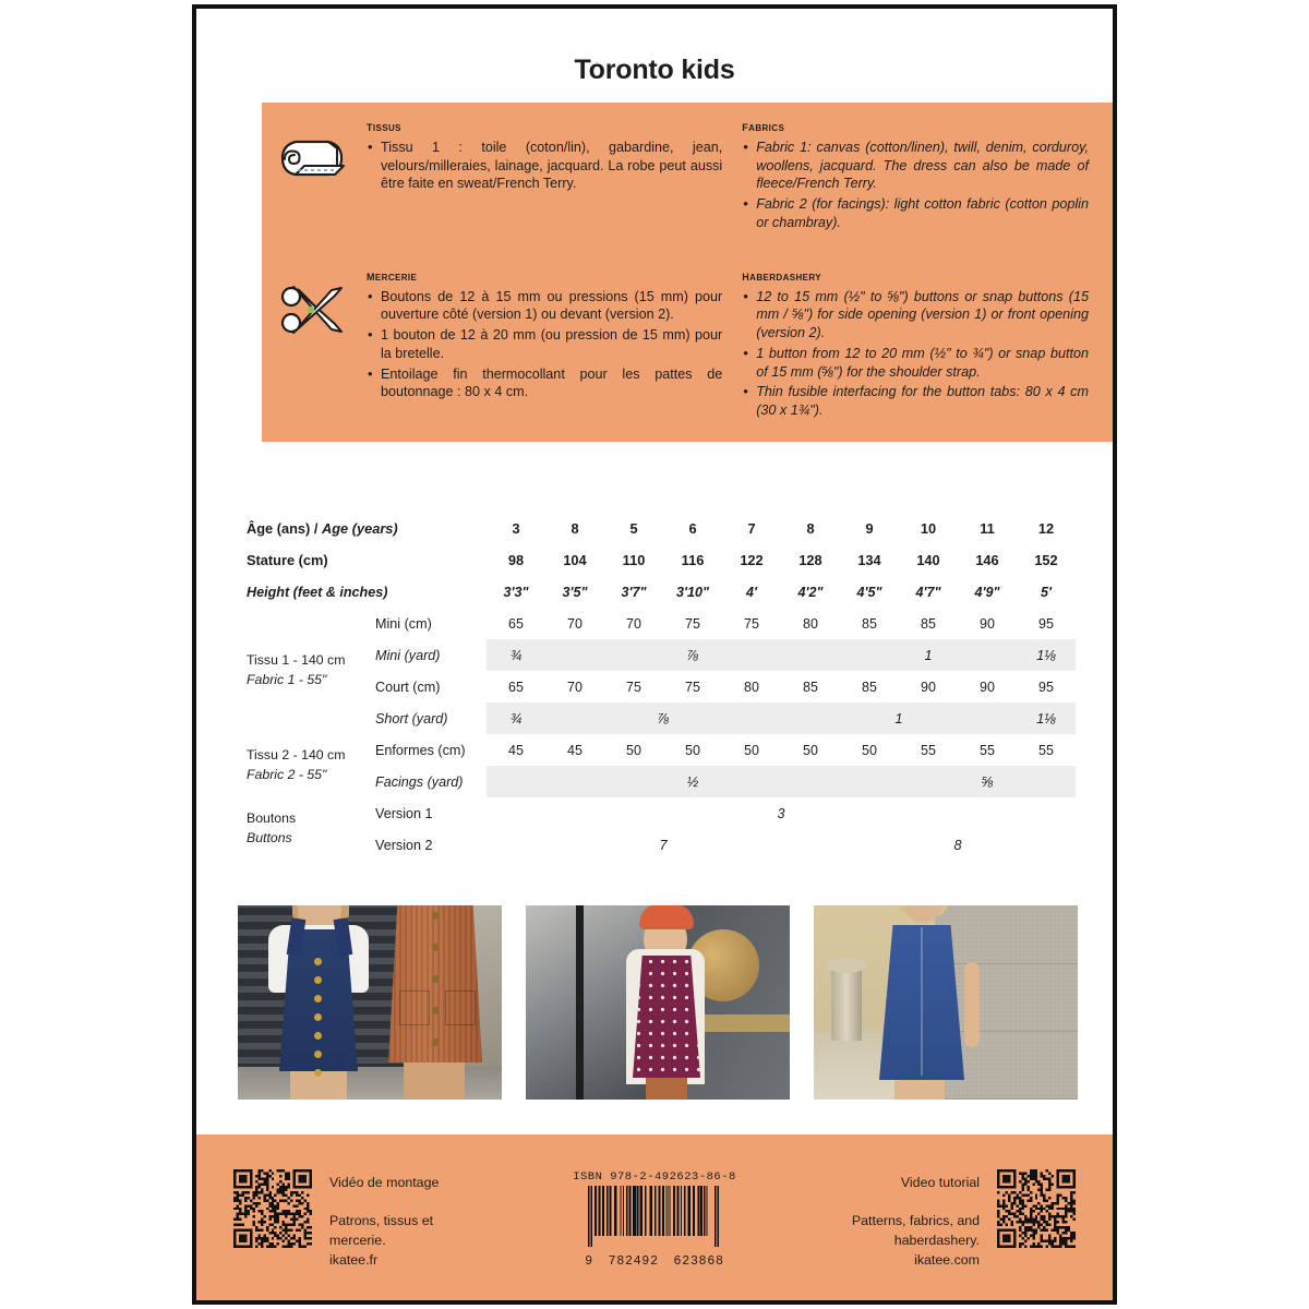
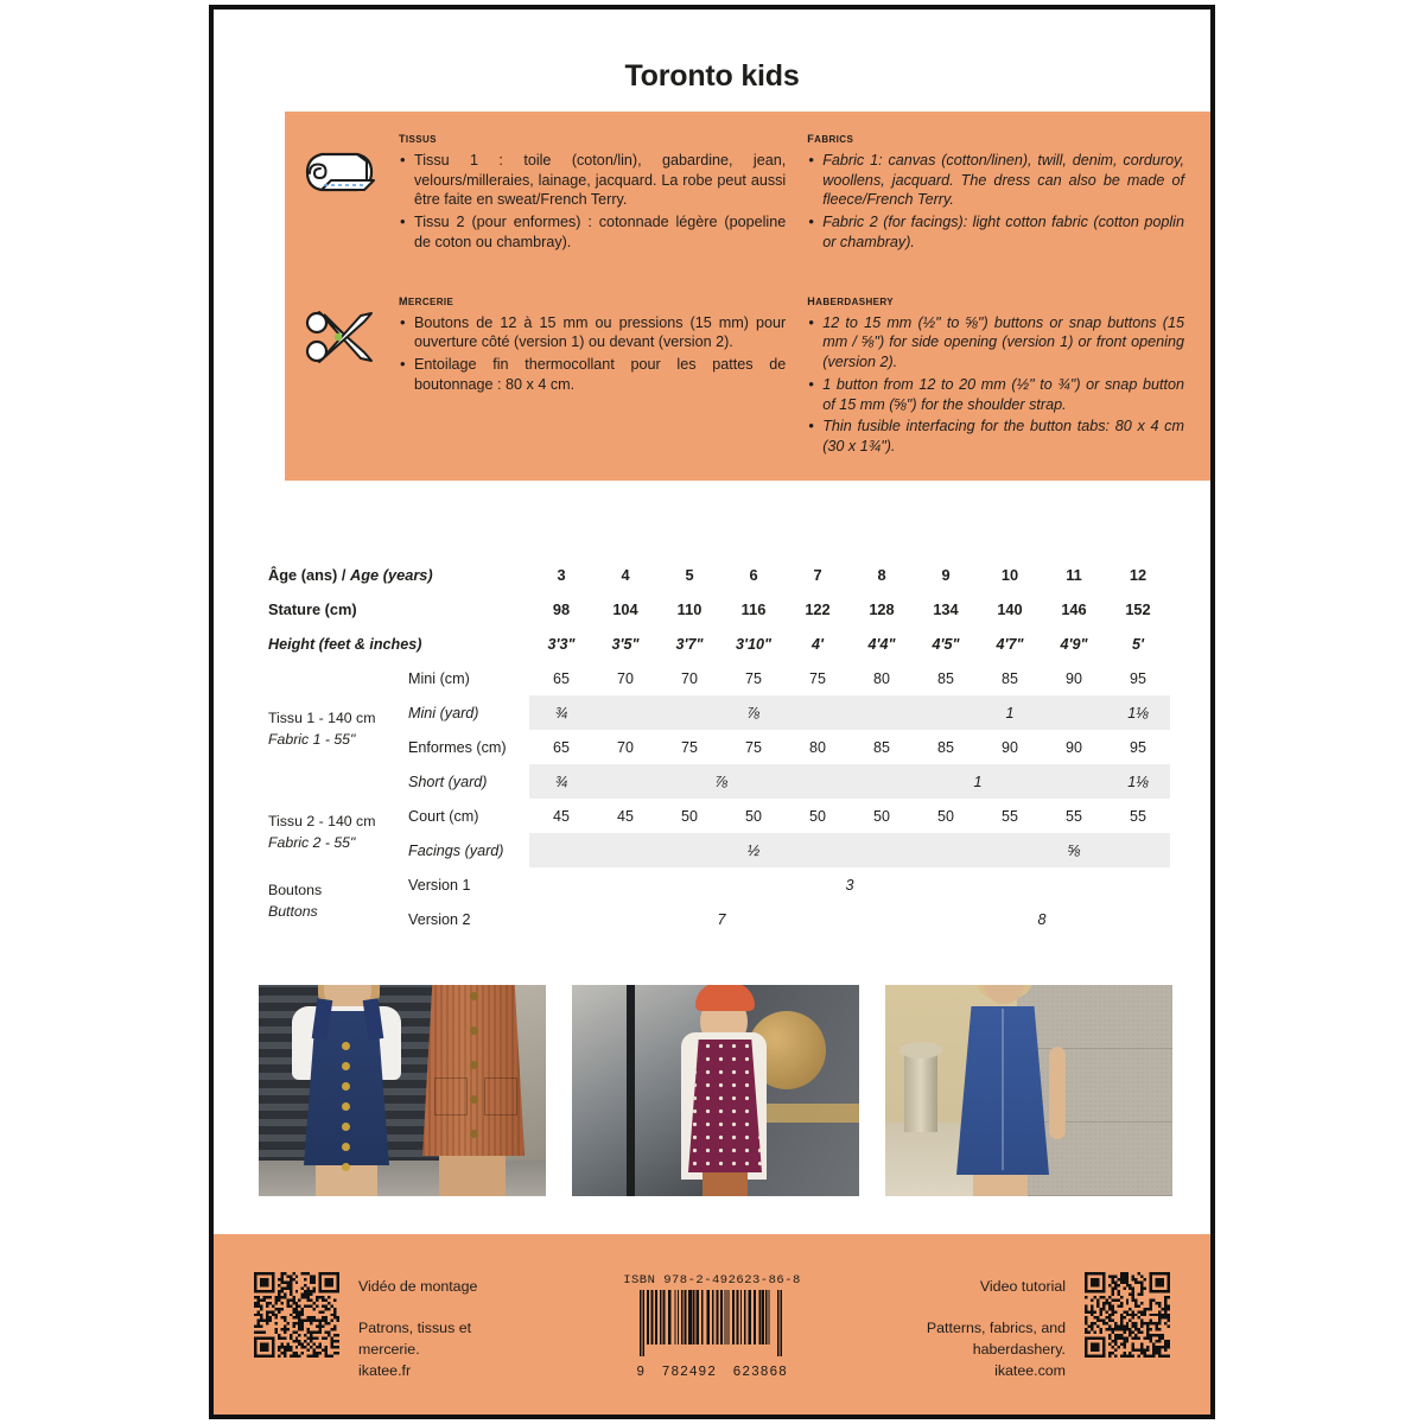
  Toronto kids
  tissus
  Tissu 1 : toile (coton/lin), gabardine, jean, velours/milleraies, lainage, jacquard. La robe peut aussi être faite en sweat/French Terry.
+ Tissu 2 (pour enformes) : cotonnade légère (popeline de coton ou chambray).
  fabrics
  Fabric 1: canvas (cotton/linen), twill, denim, corduroy, woollens, jacquard. The dress can also be made of fleece/French Terry.
  Fabric 2 (for facings): light cotton fabric (cotton poplin or chambray).
  mercerie
  Boutons de 12 à 15 mm ou pressions (15 mm) pour ouverture côté (version 1) ou devant (version 2).
- 1 bouton de 12 à 20 mm (ou pression de 15 mm) pour la bretelle.
  Entoilage fin thermocollant pour les pattes de boutonnage : 80 x 4 cm.
  haberdashery
  12 to 15 mm (½" to ⅝") buttons or snap buttons (15 mm / ⅝") for side opening (version 1) or front opening (version 2).
  1 button from 12 to 20 mm (½" to ¾") or snap button of 15 mm (⅝") for the shoulder strap.
  Thin fusible interfacing for the button tabs: 80 x 4 cm (30 x 1¾").
- Âge (ans) / Age (years)	3	8	5	6	7	8	9	10	11	12
+ Âge (ans) / Age (years)	3	4	5	6	7	8	9	10	11	12
  Stature (cm)	98	104	110	116	122	128	134	140	146	152
- Height (feet & inches)	3'3"	3'5"	3'7"	3'10"	4'	4'2"	4'5"	4'7"	4'9"	5'
+ Height (feet & inches)	3'3"	3'5"	3'7"	3'10"	4'	4'4"	4'5"	4'7"	4'9"	5'
  Tissu 1 - 140 cmFabric 1 - 55"	Mini (cm)	65	70	70	75	75	80	85	85	90	95
  Mini (yard)	¾	⅞	1	1⅛
- Court (cm)	65	70	75	75	80	85	85	90	90	95
+ Enformes (cm)	65	70	75	75	80	85	85	90	90	95
  Short (yard)	¾	⅞	1	1⅛
- Tissu 2 - 140 cmFabric 2 - 55"	Enformes (cm)	45	45	50	50	50	50	50	55	55	55
+ Tissu 2 - 140 cmFabric 2 - 55"	Court (cm)	45	45	50	50	50	50	50	55	55	55
  Facings (yard)	½	⅝
  BoutonsButtons	Version 1	3
  Version 2	7	8
  Vidéo de montage
  Patrons, tissus et
  mercerie.
  ikatee.fr
  ISBN 978-2-492623-86-8
  9 782492 623868
  Video tutorial
  Patterns, fabrics, and
  haberdashery.
  ikatee.com
